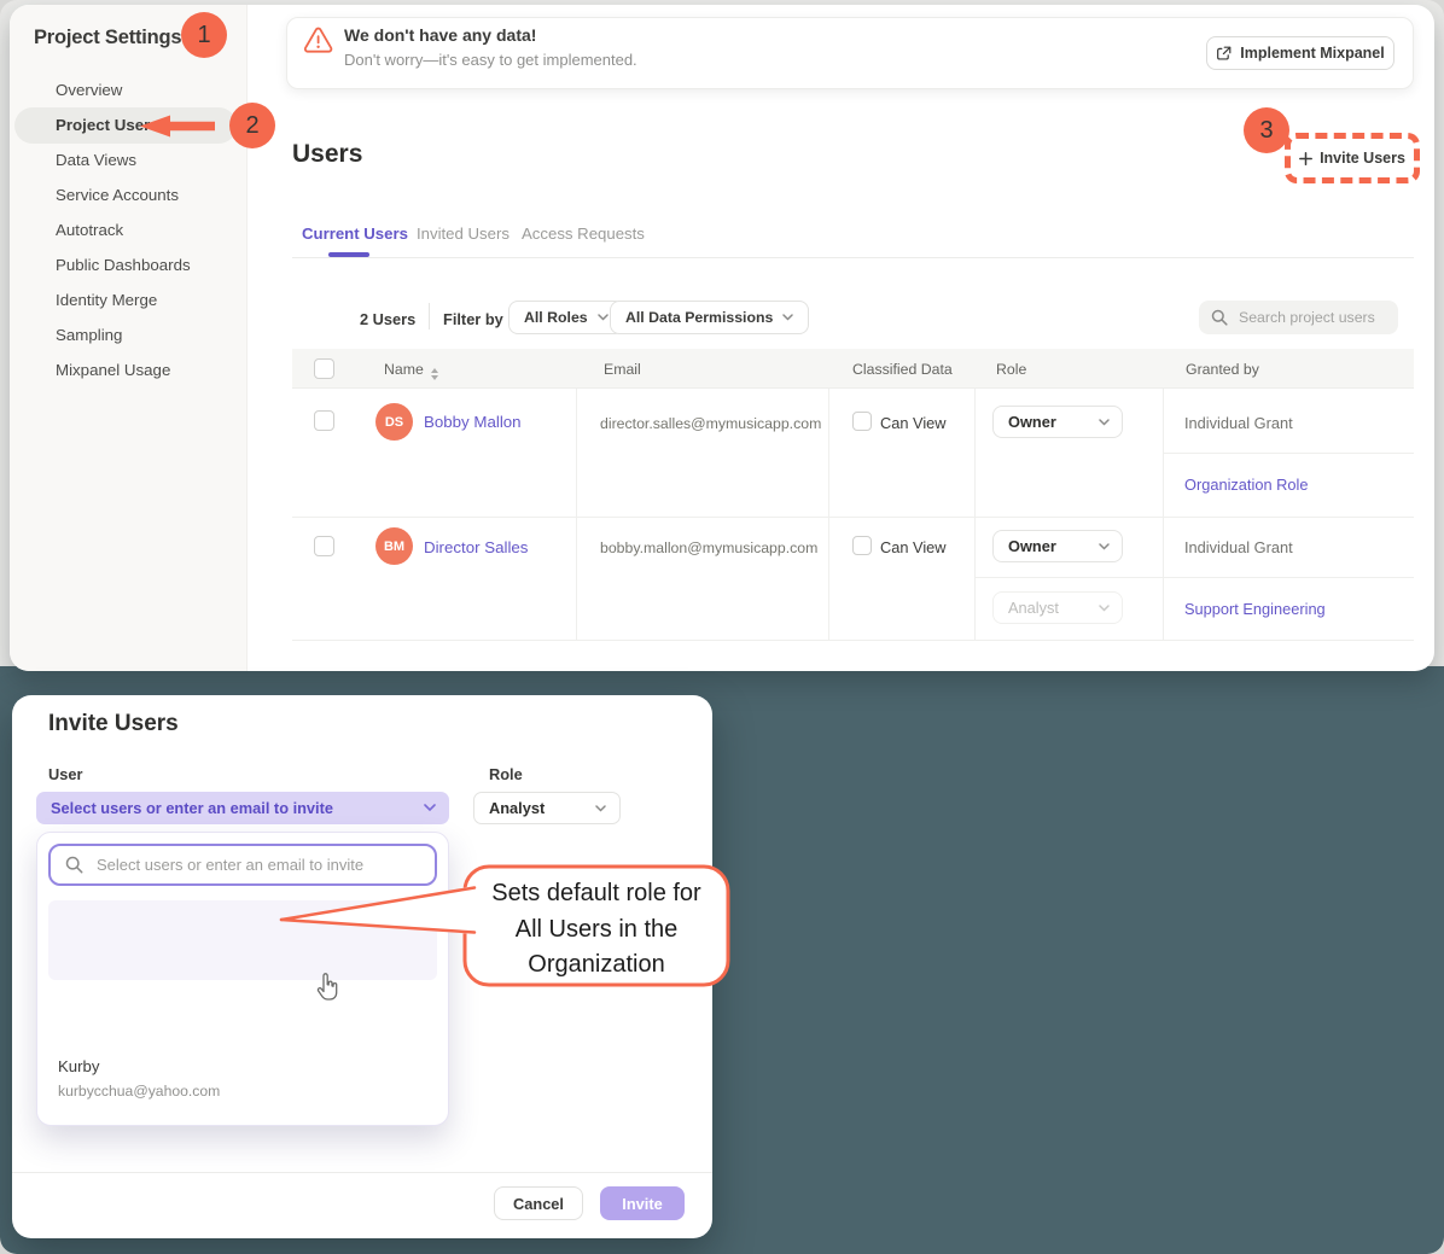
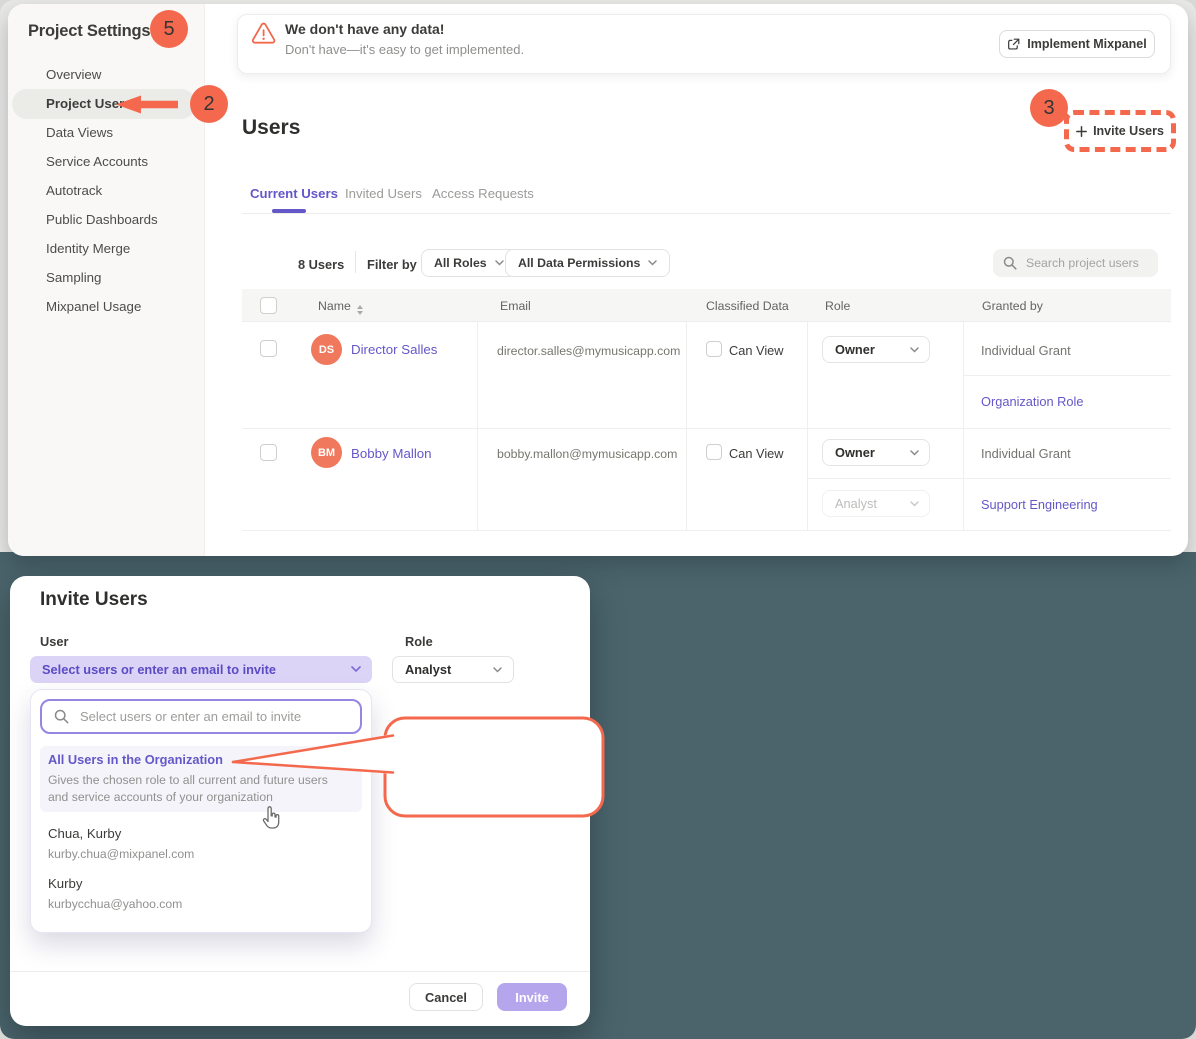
  Project Settings
  Overview
  Project Use
  Data Views
  Service Accounts
  Autotrack
  Public Dashboards
  Identity Merge
  Sampling
  Mixpanel Usage
  We don't have any data!
- Don't worry—it's easy to get implemented.
+ Don't have—it's easy to get implemented.
  Implement Mixpanel
  Users
  Current Users
  Invited Users
  Access Requests
- 2 Users
+ 8 Users
  Filter by
  All Roles
  All Data Permissions
  Search project users
  Name
  Email
  Classified Data
  Role
  Granted by
  DS
- Bobby Mallon
+ Director Salles
  director.salles@mymusicapp.com
  Can View
  Owner
  Individual Grant
  Organization Role
  BM
- Director Salles
+ Bobby Mallon
  bobby.mallon@mymusicapp.com
  Can View
  Owner
  Individual Grant
  Analyst
  Support Engineering
  Invite Users
- 1
+ 5
  2
  3
  Invite Users
  User
  Role
  Select users or enter an email to invite
  Analyst
  Select users or enter an email to invite
+ All Users in the Organization
+ Gives the chosen role to all current and future users and service accounts of your organization
+ Chua, Kurby
+ kurby.chua@mixpanel.com
  Kurby
  kurbycchua@yahoo.com
  Cancel
  Invite
- Sets default role for All Users in the Organization
